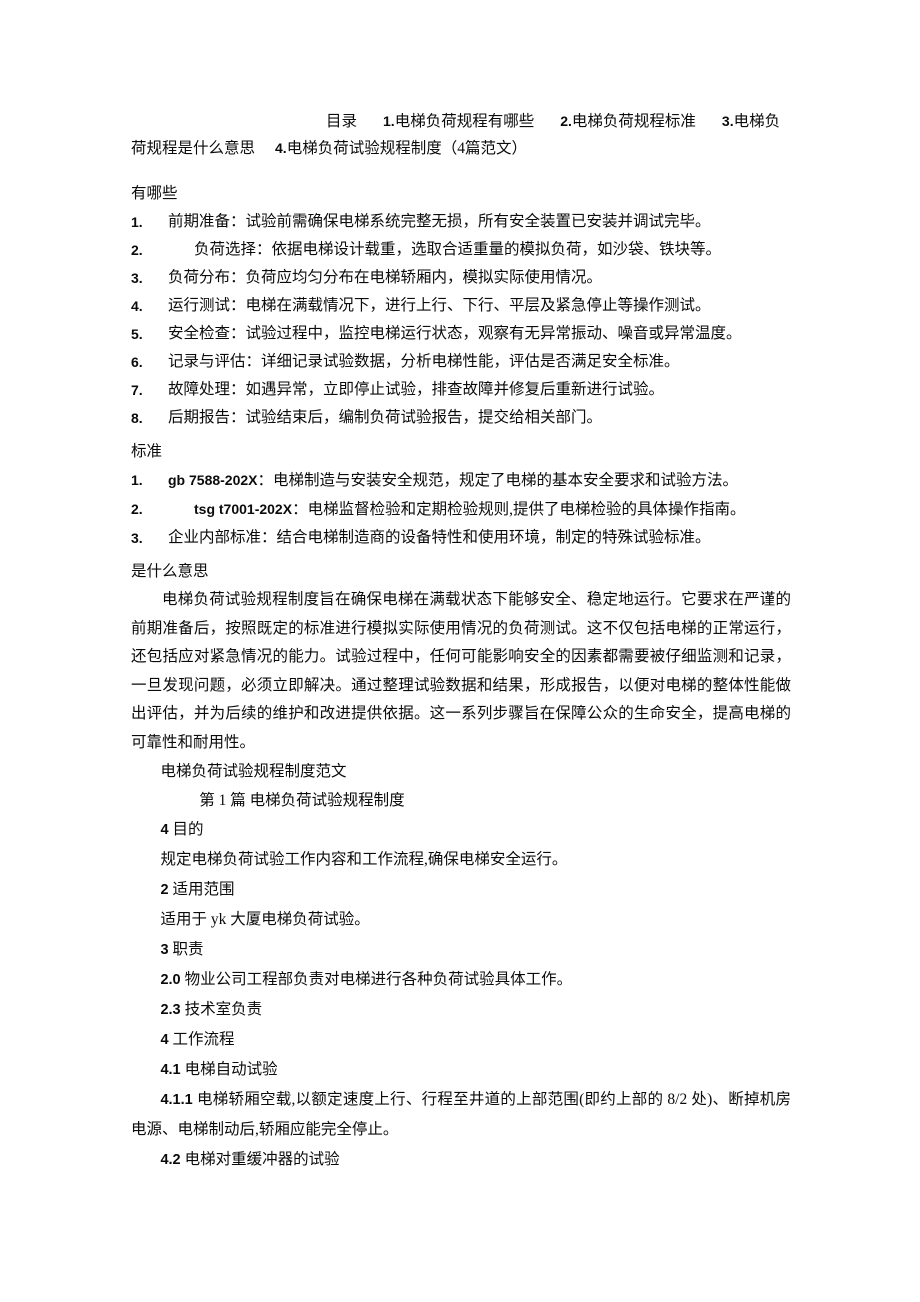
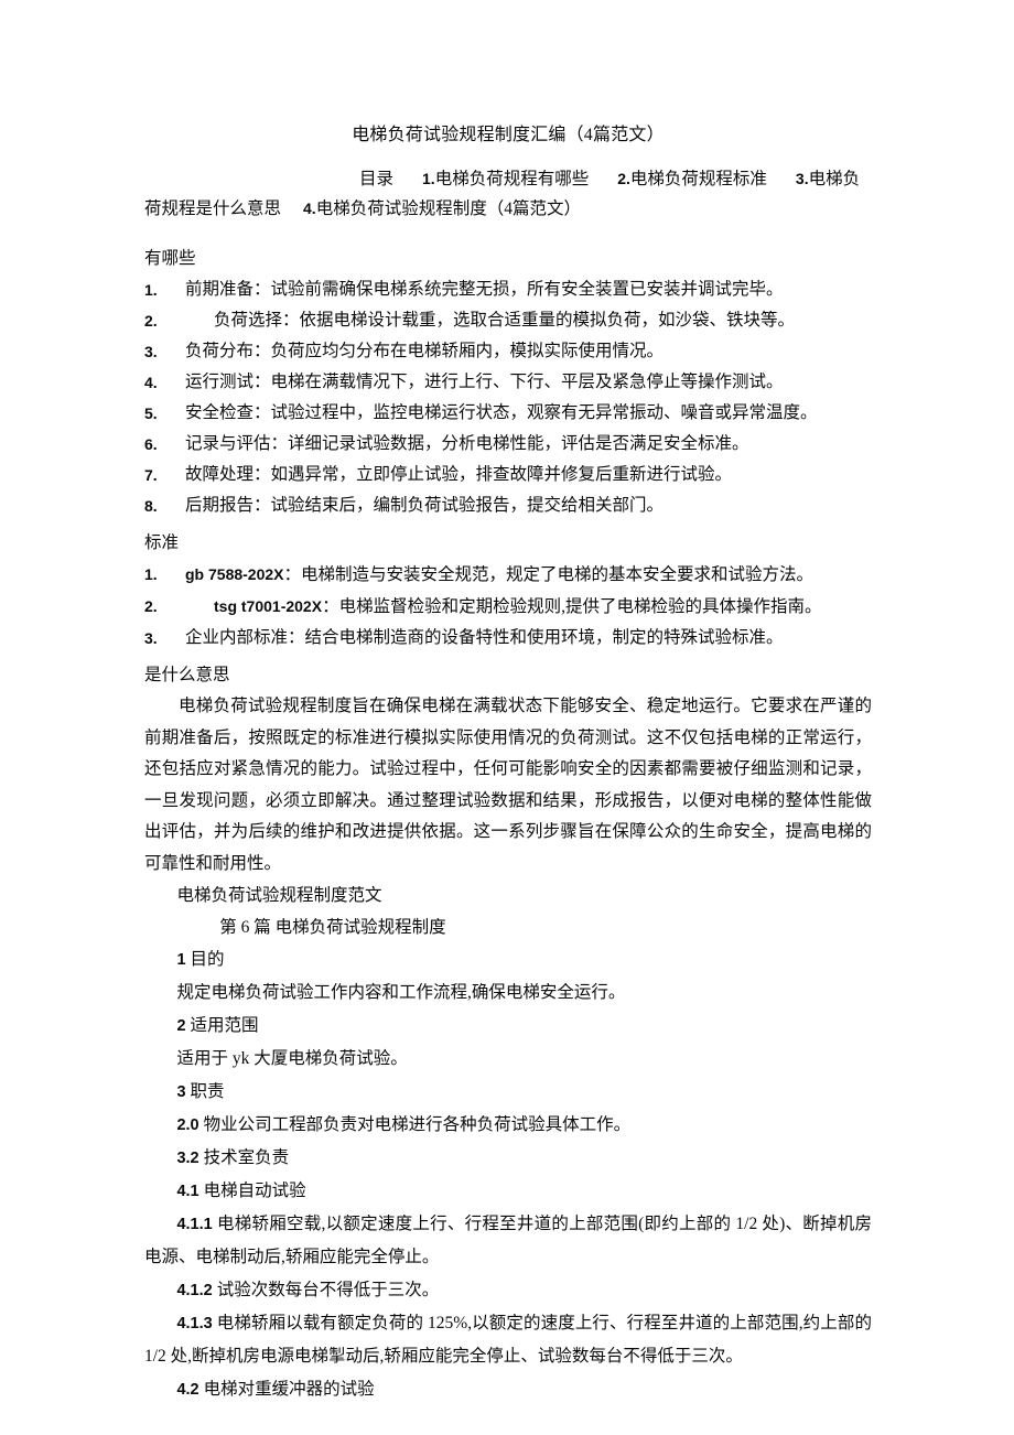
+ 电梯负荷试验规程制度汇编（4篇范文）
  目录 1.电梯负荷规程有哪些 2.电梯负荷规程标准 3.电梯负荷规程是什么意思 4.电梯负荷试验规程制度（4篇范文）
  有哪些
  1.
  前期准备：试验前需确保电梯系统完整无损，所有安全装置已安装并调试完毕。
  2.
  负荷选择：依据电梯设计载重，选取合适重量的模拟负荷，如沙袋、铁块等。
  3.
  负荷分布：负荷应均匀分布在电梯轿厢内，模拟实际使用情况。
  4.
  运行测试：电梯在满载情况下，进行上行、下行、平层及紧急停止等操作测试。
  5.
  安全检查：试验过程中，监控电梯运行状态，观察有无异常振动、噪音或异常温度。
  6.
  记录与评估：详细记录试验数据，分析电梯性能，评估是否满足安全标准。
  7.
  故障处理：如遇异常，立即停止试验，排查故障并修复后重新进行试验。
  8.
  后期报告：试验结束后，编制负荷试验报告，提交给相关部门。
  标准
  1.
  gb 7588-202X：电梯制造与安装安全规范，规定了电梯的基本安全要求和试验方法。
  2.
  tsg t7001-202X：电梯监督检验和定期检验规则,提供了电梯检验的具体操作指南。
  3.
  企业内部标准：结合电梯制造商的设备特性和使用环境，制定的特殊试验标准。
  是什么意思
  电梯负荷试验规程制度旨在确保电梯在满载状态下能够安全、稳定地运行。它要求在严谨的前期准备后，按照既定的标准进行模拟实际使用情况的负荷测试。这不仅包括电梯的正常运行，还包括应对紧急情况的能力。试验过程中，任何可能影响安全的因素都需要被仔细监测和记录，一旦发现问题，必须立即解决。通过整理试验数据和结果，形成报告，以便对电梯的整体性能做出评估，并为后续的维护和改进提供依据。这一系列步骤旨在保障公众的生命安全，提高电梯的可靠性和耐用性。
  电梯负荷试验规程制度范文
- 第 1 篇 电梯负荷试验规程制度
+ 第 6 篇 电梯负荷试验规程制度
- 4 目的
+ 1 目的
  规定电梯负荷试验工作内容和工作流程,确保电梯安全运行。
  2 适用范围
  适用于 yk 大厦电梯负荷试验。
  3 职责
  2.0 物业公司工程部负责对电梯进行各种负荷试验具体工作。
- 2.3 技术室负责
+ 3.2 技术室负责
- 4 工作流程
  4.1 电梯自动试验
- 4.1.1 电梯轿厢空载,以额定速度上行、行程至井道的上部范围(即约上部的 8/2 处)、断掉机房电源、电梯制动后,轿厢应能完全停止。
+ 4.1.1 电梯轿厢空载,以额定速度上行、行程至井道的上部范围(即约上部的 1/2 处)、断掉机房电源、电梯制动后,轿厢应能完全停止。
+ 4.1.2 试验次数每台不得低于三次。
+ 4.1.3 电梯轿厢以载有额定负荷的 125%,以额定的速度上行、行程至井道的上部范围,约上部的 1/2 处,断掉机房电源电梯掣动后,轿厢应能完全停止、试验数每台不得低于三次。
  4.2 电梯对重缓冲器的试验
